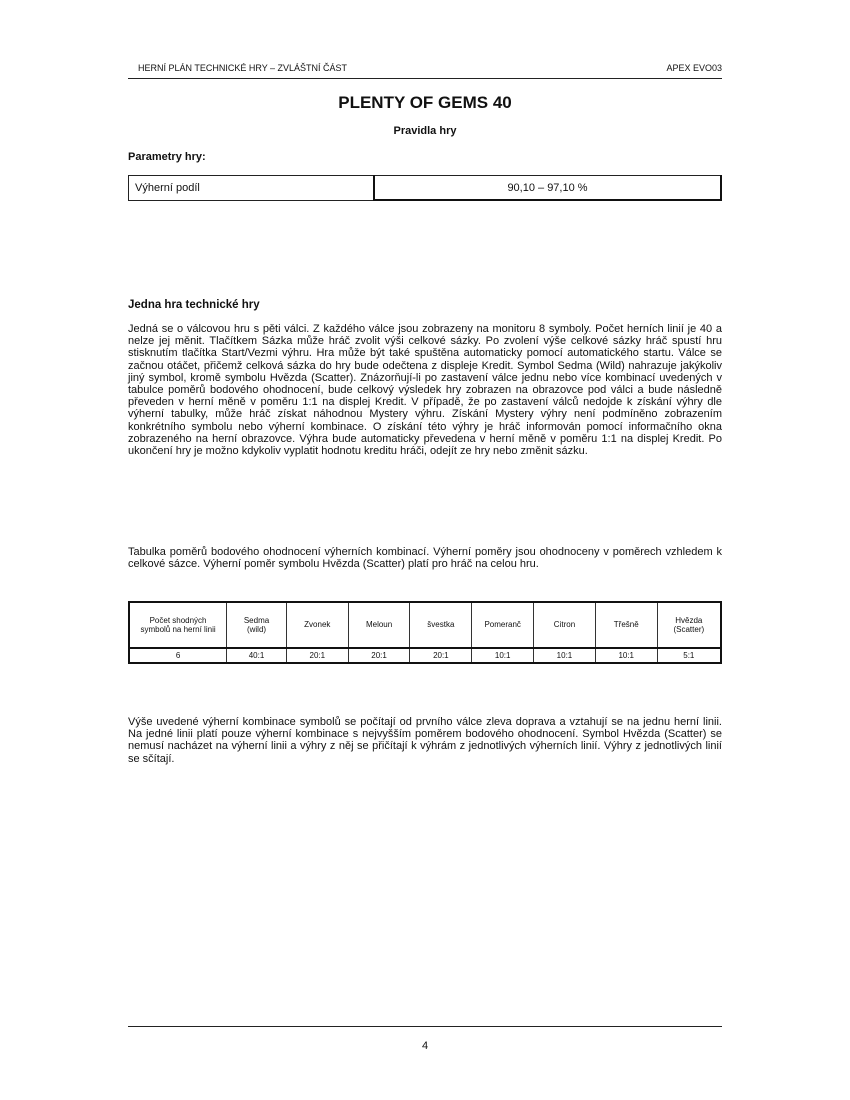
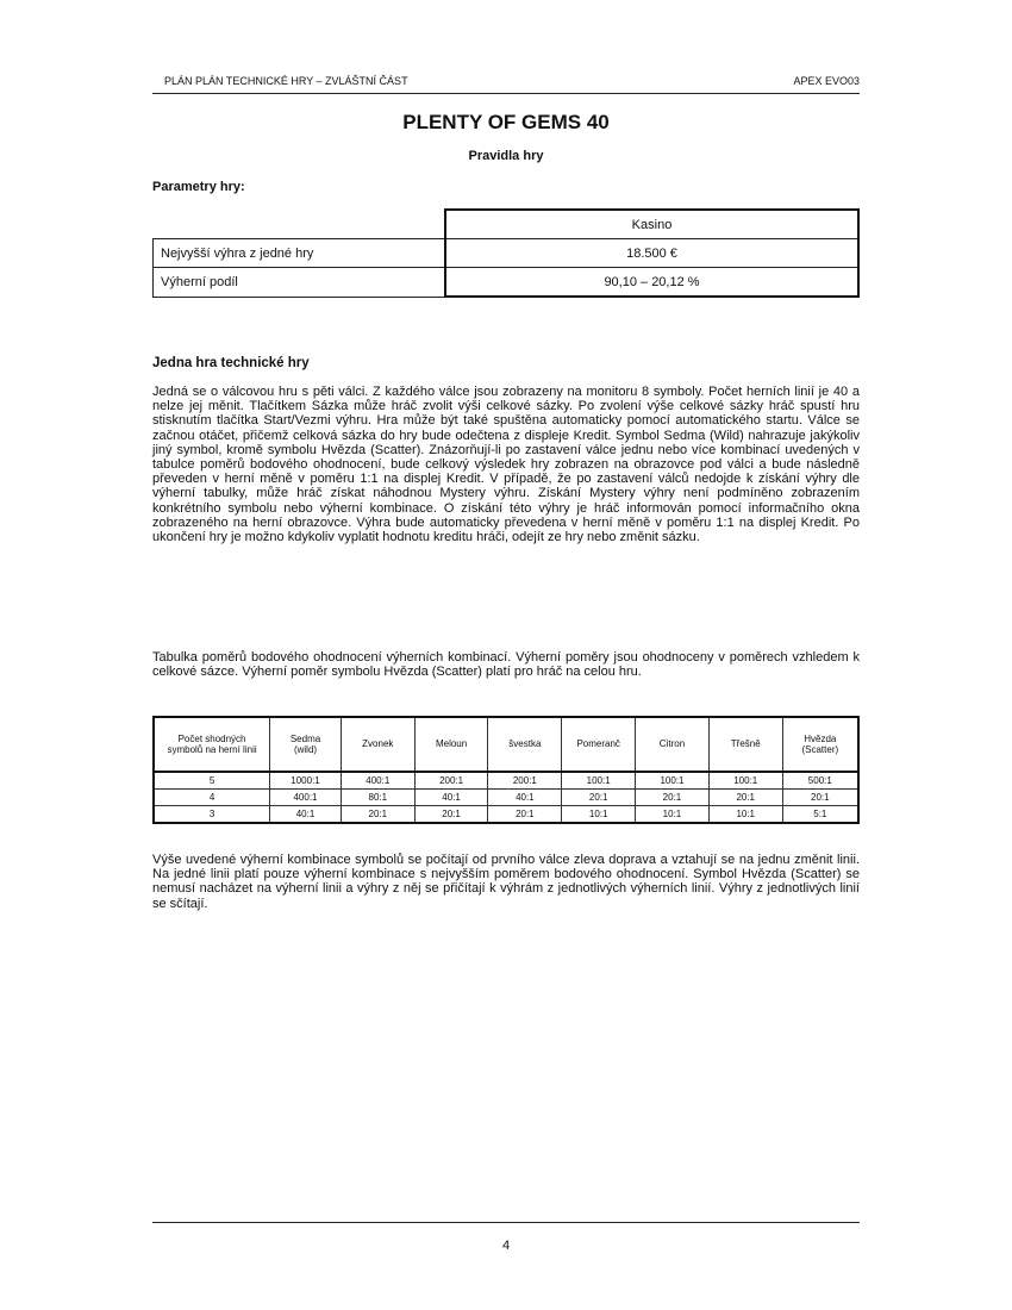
- HERNÍ PLÁN TECHNICKÉ HRY – ZVLÁŠTNÍ ČÁST
+ PLÁN PLÁN TECHNICKÉ HRY – ZVLÁŠTNÍ ČÁST
  APEX EVO03
  PLENTY OF GEMS 40
  Pravidla hry
  Parametry hry:
+ 	Kasino
+ Nejvyšší výhra z jedné hry	18.500 €
- Výherní podíl	90,10 – 97,10 %
+ Výherní podíl	90,10 – 20,12 %
  Jedna hra technické hry
  Jedná se o válcovou hru s pěti válci. Z každého válce jsou zobrazeny na monitoru 8 symboly. Počet herních linií je 40 a nelze jej měnit. Tlačítkem Sázka může hráč zvolit výši celkové sázky. Po zvolení výše celkové sázky hráč spustí hru stisknutím tlačítka Start/Vezmi výhru. Hra může být také spuštěna automaticky pomocí automatického startu. Válce se začnou otáčet, přičemž celková sázka do hry bude odečtena z displeje Kredit. Symbol Sedma (Wild) nahrazuje jakýkoliv jiný symbol, kromě symbolu Hvězda (Scatter). Znázorňují-li po zastavení válce jednu nebo více kombinací uvedených v tabulce poměrů bodového ohodnocení, bude celkový výsledek hry zobrazen na obrazovce pod válci a bude následně převeden v herní měně v poměru 1:1 na displej Kredit. V případě, že po zastavení válců nedojde k získání výhry dle výherní tabulky, může hráč získat náhodnou Mystery výhru. Získání Mystery výhry není podmíněno zobrazením konkrétního symbolu nebo výherní kombinace. O získání této výhry je hráč informován pomocí informačního okna zobrazeného na herní obrazovce. Výhra bude automaticky převedena v herní měně v poměru 1:1 na displej Kredit. Po ukončení hry je možno kdykoliv vyplatit hodnotu kreditu hráči, odejít ze hry nebo změnit sázku.
  Tabulka poměrů bodového ohodnocení výherních kombinací. Výherní poměry jsou ohodnoceny v poměrech vzhledem k celkové sázce. Výherní poměr symbolu Hvězda (Scatter) platí pro hráč na celou hru.
  Počet shodnýchsymbolů na herní linii	Sedma(wild)	Zvonek	Meloun	švestka	Pomeranč	Citron	Třešně	Hvězda(Scatter)
+ 5	1000:1	400:1	200:1	200:1	100:1	100:1	100:1	500:1
+ 4	400:1	80:1	40:1	40:1	20:1	20:1	20:1	20:1
- 6	40:1	20:1	20:1	20:1	10:1	10:1	10:1	5:1
+ 3	40:1	20:1	20:1	20:1	10:1	10:1	10:1	5:1
- Výše uvedené výherní kombinace symbolů se počítají od prvního válce zleva doprava a vztahují se na jednu herní linii. Na jedné linii platí pouze výherní kombinace s nejvyšším poměrem bodového ohodnocení. Symbol Hvězda (Scatter) se nemusí nacházet na výherní linii a výhry z něj se přičítají k výhrám z jednotlivých výherních linií. Výhry z jednotlivých linií se sčítají.
+ Výše uvedené výherní kombinace symbolů se počítají od prvního válce zleva doprava a vztahují se na jednu změnit linii. Na jedné linii platí pouze výherní kombinace s nejvyšším poměrem bodového ohodnocení. Symbol Hvězda (Scatter) se nemusí nacházet na výherní linii a výhry z něj se přičítají k výhrám z jednotlivých výherních linií. Výhry z jednotlivých linií se sčítají.
  4
